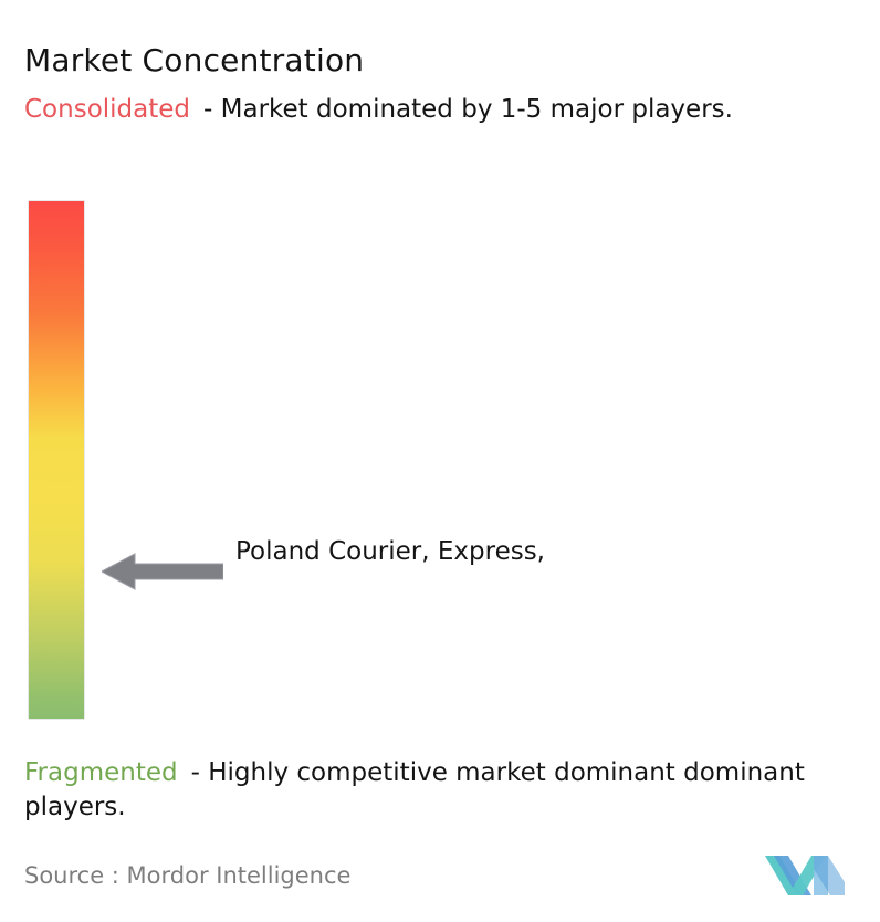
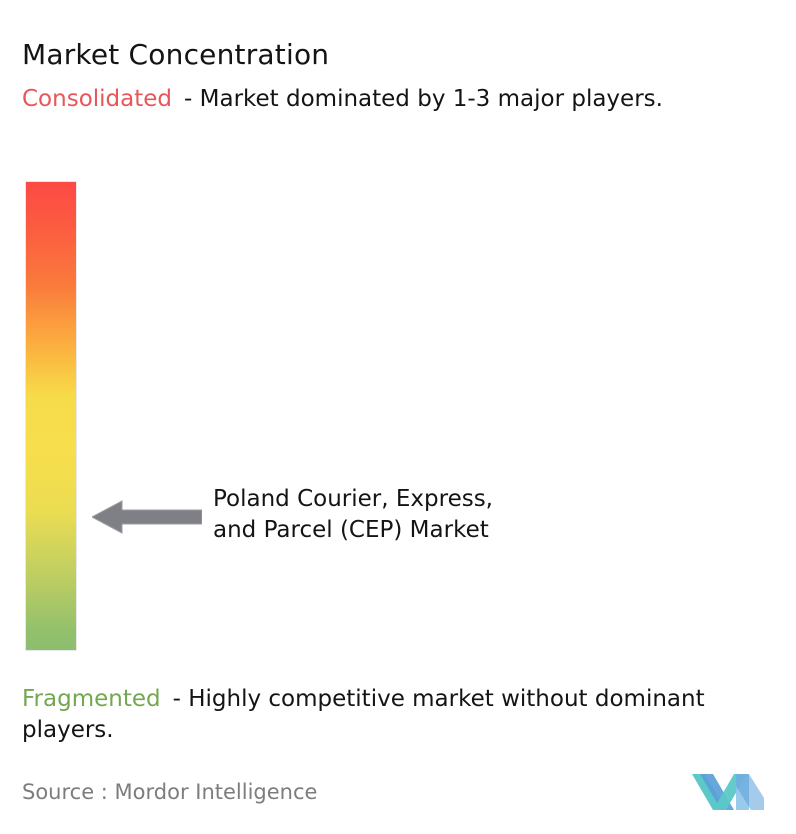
  Market Concentration
- Consolidated - Market dominated by 1-5 major players.
+ Consolidated - Market dominated by 1-3 major players.
  Poland Courier, Express,
+ and Parcel (CEP) Market
- Fragmented - Highly competitive market dominant dominant players.
+ Fragmented - Highly competitive market without dominant players.
  Source : Mordor Intelligence
